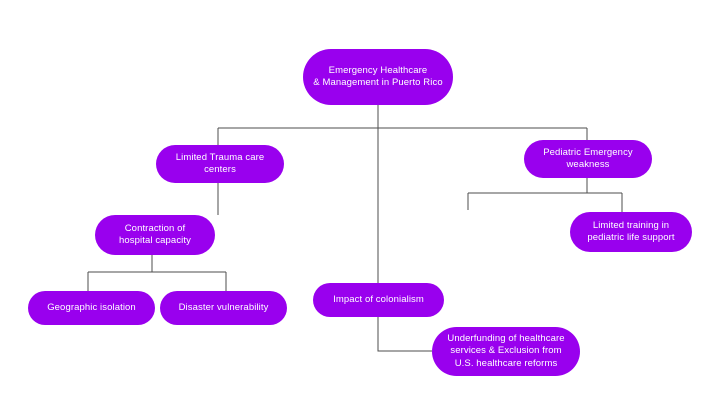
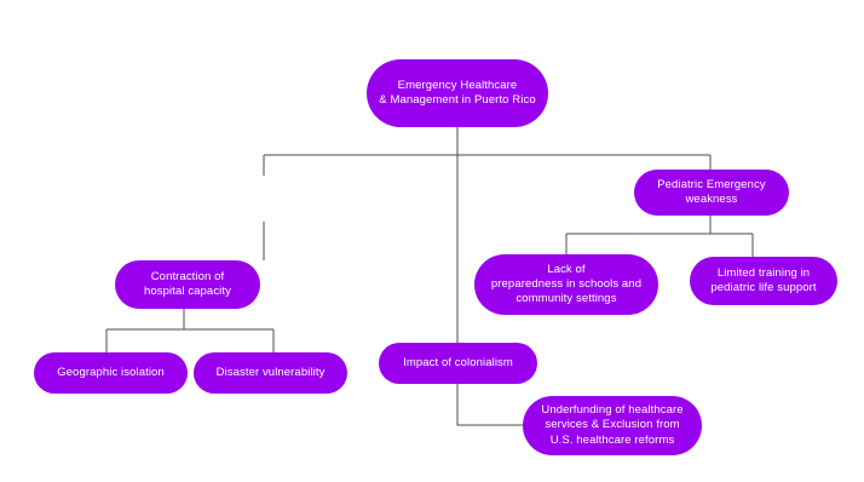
  Emergency Healthcare
  & Management in Puerto Rico
- Limited Trauma care
- centers
  Pediatric Emergency
  weakness
  Contraction of
  hospital capacity
+ Lack of
+ preparedness in schools and
+ community settings
  Limited training in
  pediatric life support
  Geographic isolation
  Disaster vulnerability
  Impact of colonialism
  Underfunding of healthcare
  services & Exclusion from
  U.S. healthcare reforms
